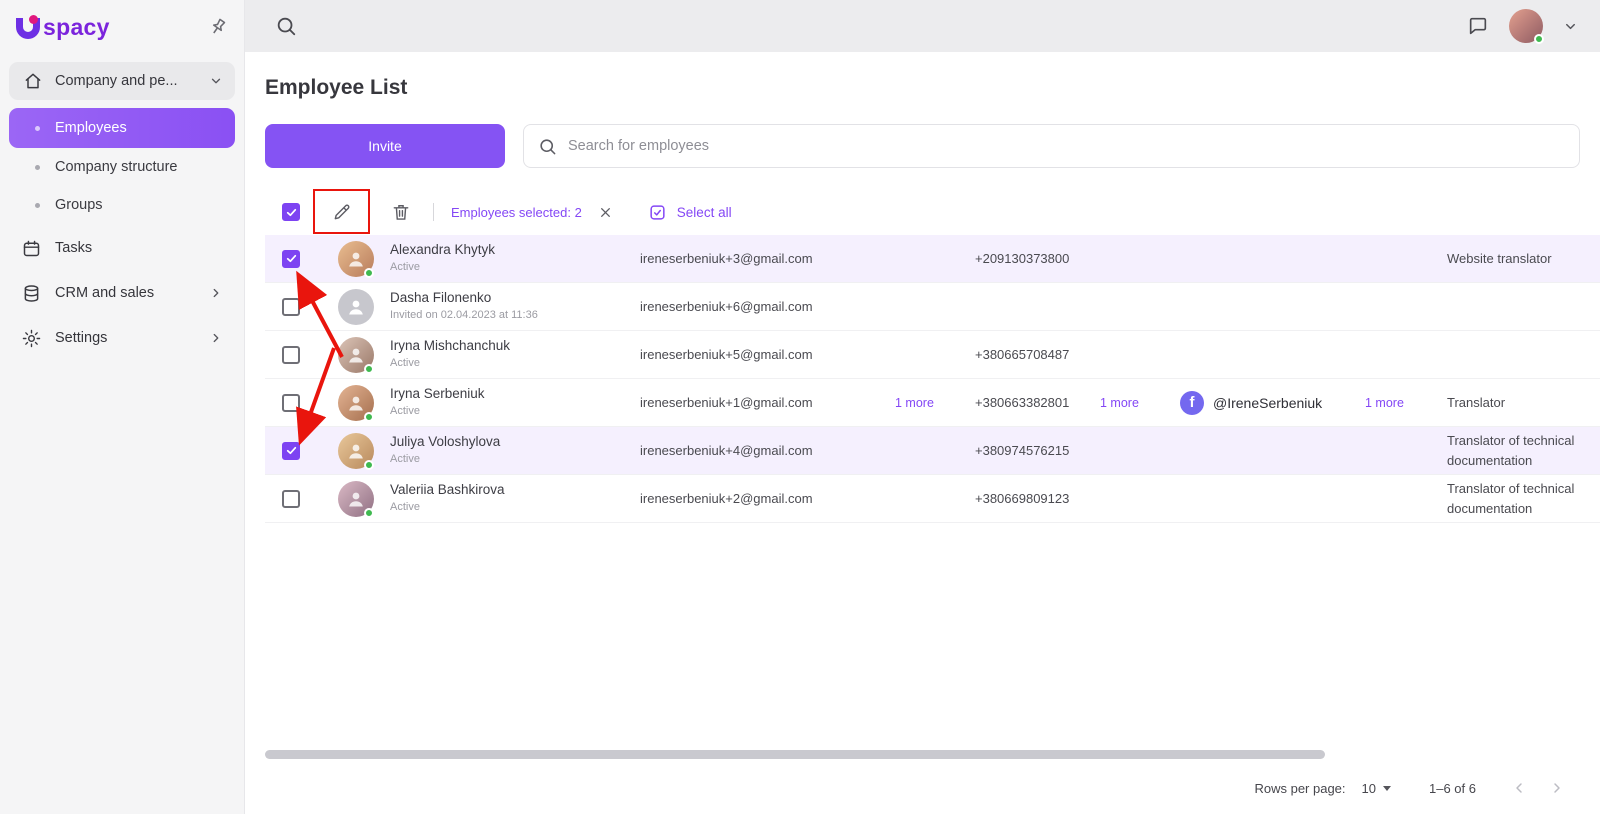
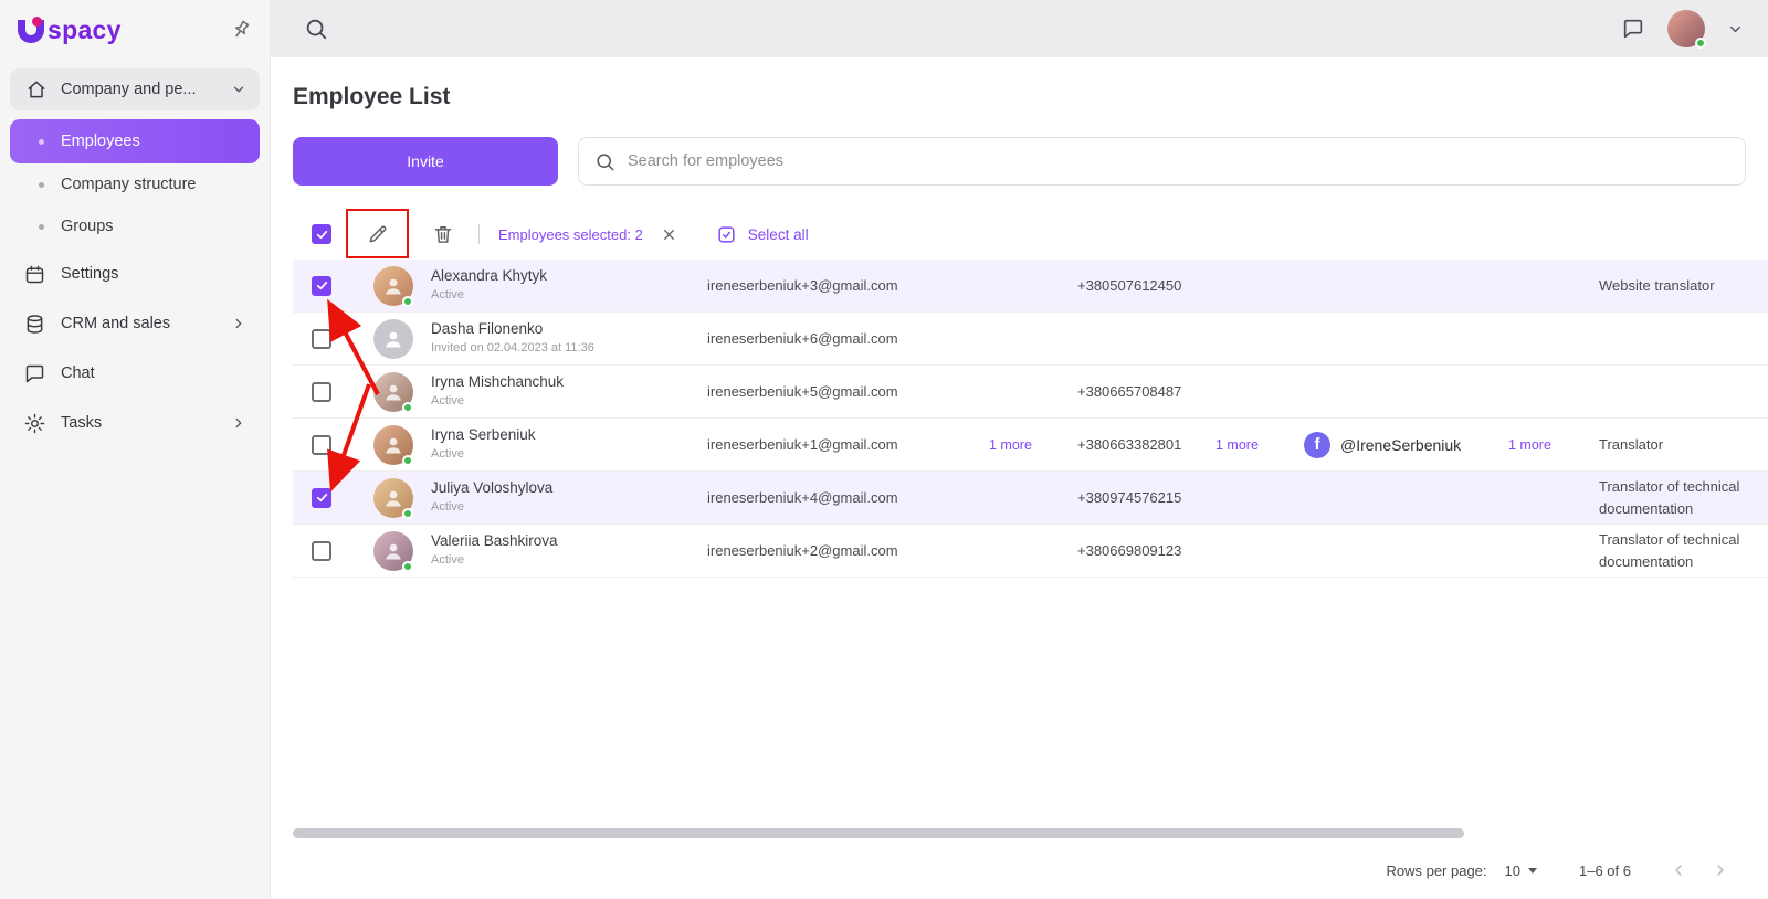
  spacy
  Company and pe...
  Employees
  Company structure
  Groups
- Tasks
+ Settings
  CRM and sales
+ Chat
- Settings
+ Tasks
  Employee List
  Invite
  Search for employees
  Employees selected: 2
  Select all
  Alexandra Khytyk
  Active
  ireneserbeniuk+3@gmail.com
- +209130373800
+ +380507612450
  Website translator
  Dasha Filonenko
  Invited on 02.04.2023 at 11:36
  ireneserbeniuk+6@gmail.com
  Iryna Mishchanchuk
  Active
  ireneserbeniuk+5@gmail.com
  +380665708487
  Iryna Serbeniuk
  Active
  ireneserbeniuk+1@gmail.com
  1 more
  +380663382801
  1 more
  f
  @IreneSerbeniuk
  1 more
  Translator
  Juliya Voloshylova
  Active
  ireneserbeniuk+4@gmail.com
  +380974576215
  Translator of technical documentation
  Valeriia Bashkirova
  Active
  ireneserbeniuk+2@gmail.com
  +380669809123
  Translator of technical documentation
  Rows per page:
  10
  1–6 of 6
